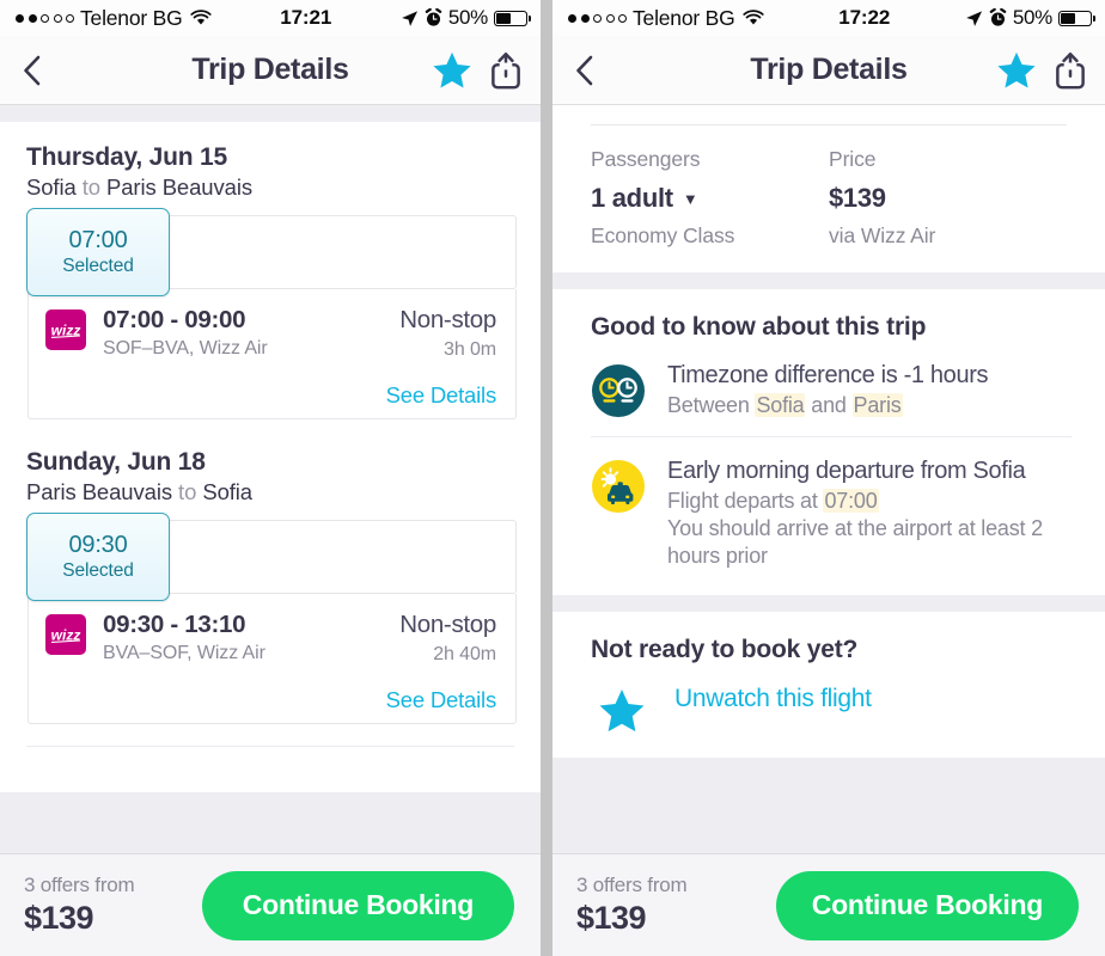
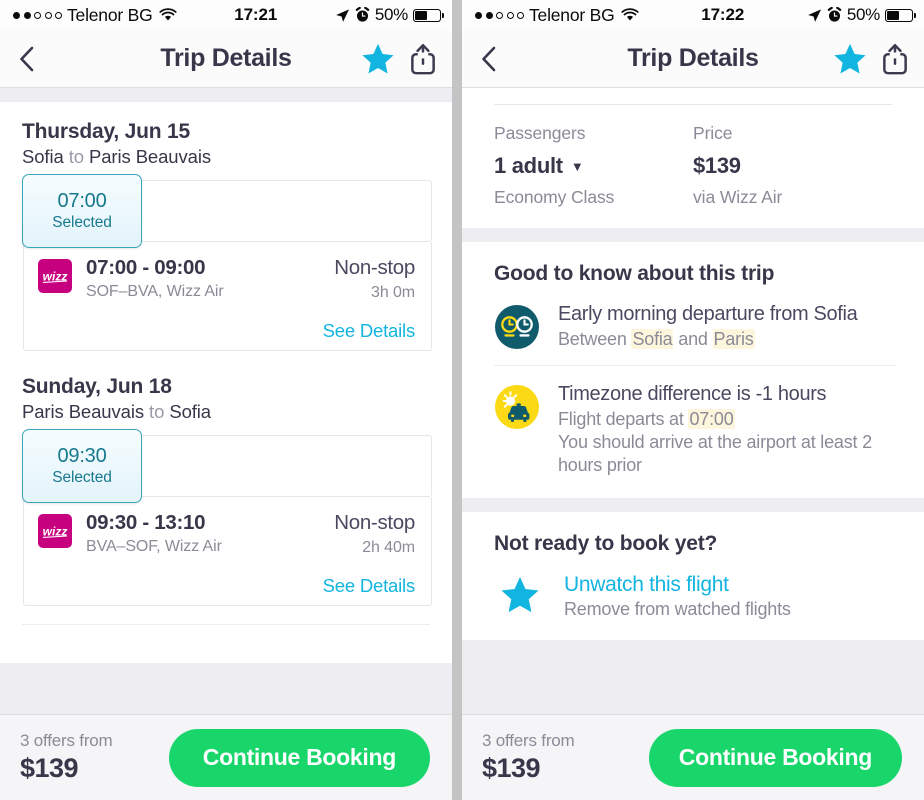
  Telenor BG
  17:21
  50%
  Trip Details
  Thursday, Jun 15
  Sofia to Paris Beauvais
  07:00
  Selected
  wizz
  07:00 - 09:00
  SOF–BVA, Wizz Air
  Non-stop
  3h 0m
  See Details
  Sunday, Jun 18
  Paris Beauvais to Sofia
  09:30
  Selected
  wizz
  09:30 - 13:10
  BVA–SOF, Wizz Air
  Non-stop
  2h 40m
  See Details
  3 offers from
  $139
  Continue Booking
  Telenor BG
  17:22
  50%
  Trip Details
  Passengers
  1 adult
  ▼
  Economy Class
  Price
  $139
  via Wizz Air
  Good to know about this trip
- Timezone difference is -1 hours
+ Early morning departure from Sofia
  Between Sofia and Paris
- Early morning departure from Sofia
+ Timezone difference is -1 hours
  Flight departs at 07:00
  You should arrive at the airport at least 2 hours prior
  Not ready to book yet?
  Unwatch this flight
+ Remove from watched flights
  3 offers from
  $139
  Continue Booking
